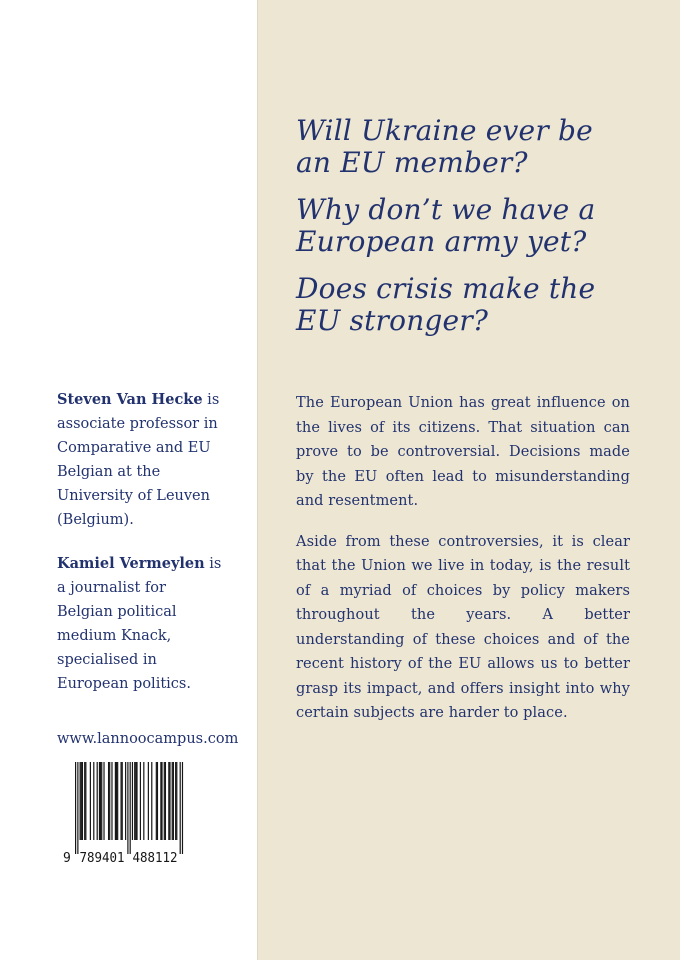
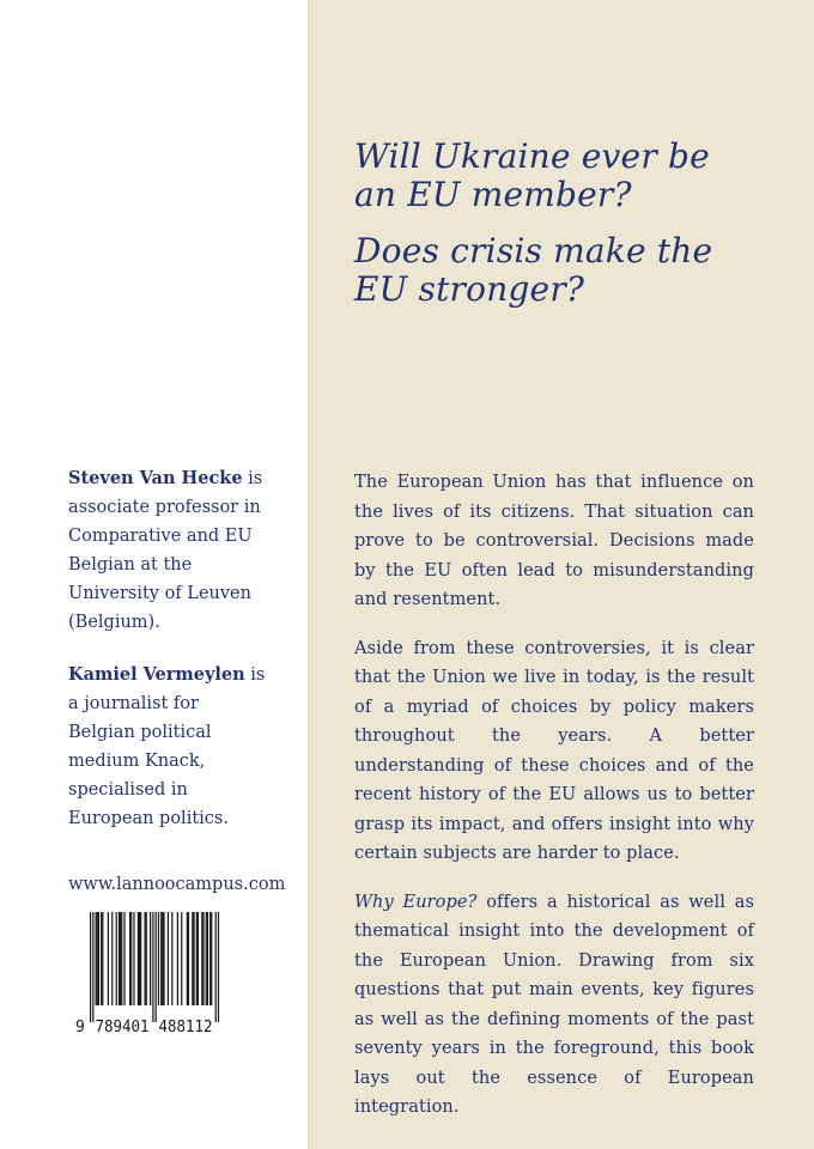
  Will Ukraine ever be an EU member?
- Why don’t we have a European army yet?
  Does crisis make the EU stronger?
- The European Union has great influence on the lives of its citizens. That situation can prove to be controversial. Decisions made by the EU often lead to misunderstanding and resentment.
+ The European Union has that influence on the lives of its citizens. That situation can prove to be controversial. Decisions made by the EU often lead to misunderstanding and resentment.
  Aside from these controversies, it is clear that the Union we live in today, is the result of a myriad of choices by policy makers throughout the years. A better understanding of these choices and of the recent history of the EU allows us to better grasp its impact, and offers insight into why certain subjects are harder to place.
+ Why Europe? offers a historical as well as thematical insight into the development of the European Union. Drawing from six questions that put main events, key figures as well as the defining moments of the past seventy years in the foreground, this book lays out the essence of European integration.
  Steven Van Hecke is associate professor in Comparative and EU Belgian at the University of Leuven (Belgium).
  Kamiel Vermeylen is a journalist for Belgian political medium Knack, specialised in European politics.
  www.lannoocampus.com
  9
  789401
  488112
